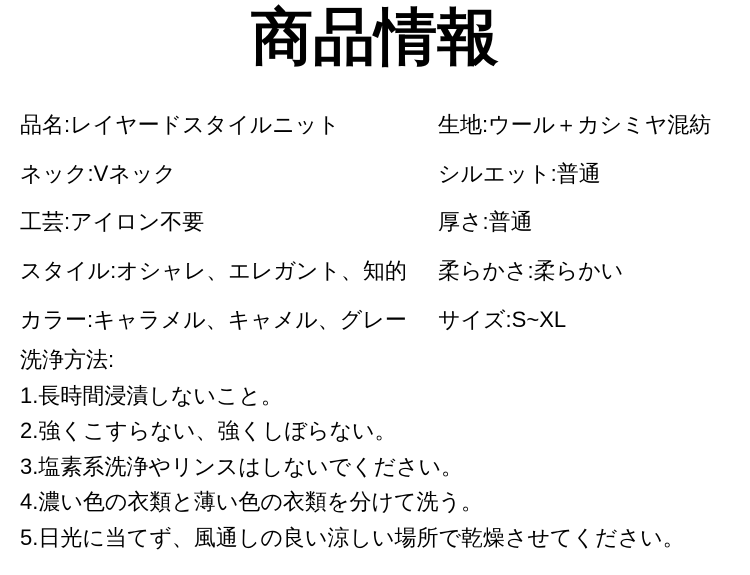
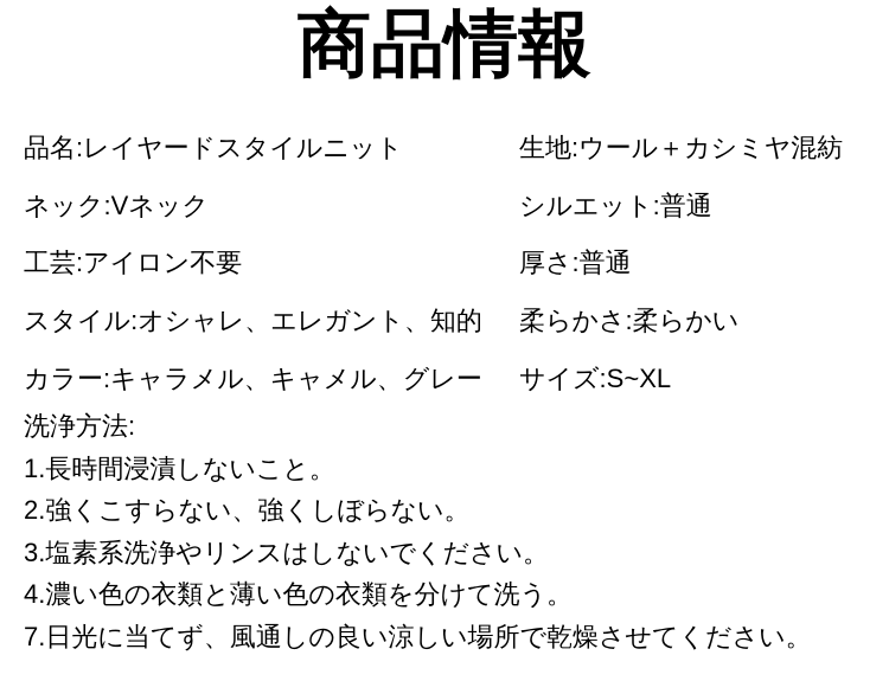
  商品情報
  品名:レイヤードスタイルニット
  ネック:Vネック
  工芸:アイロン不要
  スタイル:オシャレ、エレガント、知的
  カラー:キャラメル、キャメル、グレー
  生地:ウール＋カシミヤ混紡
  シルエット:普通
  厚さ:普通
  柔らかさ:柔らかい
  サイズ:S~XL
  洗浄方法:
  1.長時間浸漬しないこと。
  2.強くこすらない、強くしぼらない。
  3.塩素系洗浄やリンスはしないでください。
  4.濃い色の衣類と薄い色の衣類を分けて洗う。
- 5.日光に当てず、風通しの良い涼しい場所で乾燥させてください。
+ 7.日光に当てず、風通しの良い涼しい場所で乾燥させてください。
